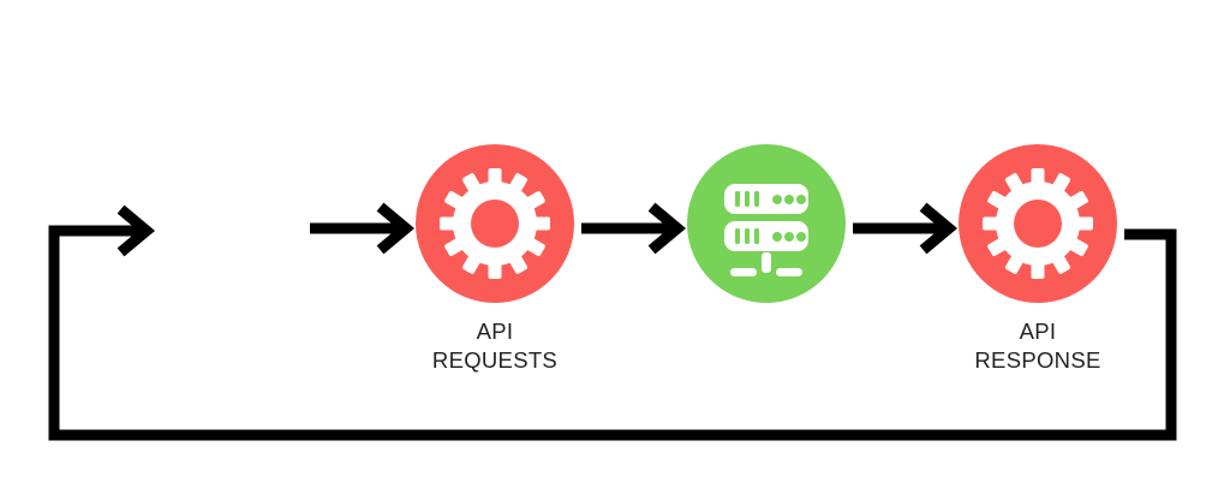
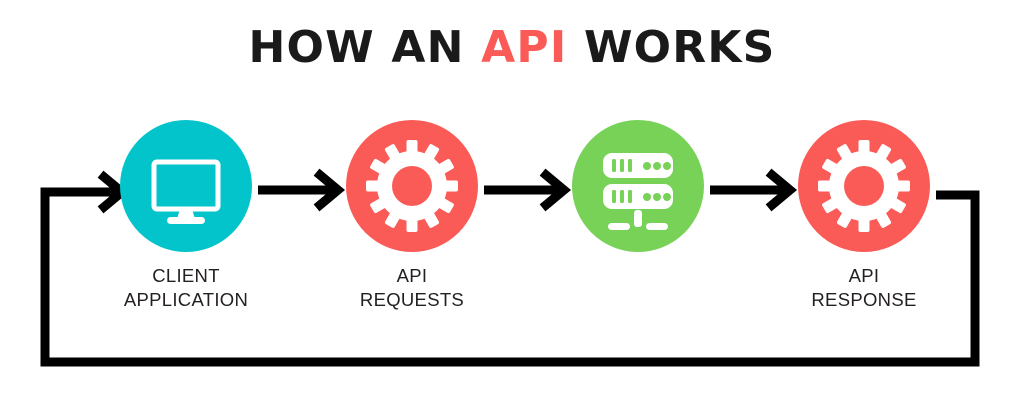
+ HOW AN API WORKS
+ CLIENT
+ APPLICATION
  API
  REQUESTS
  API
  RESPONSE
